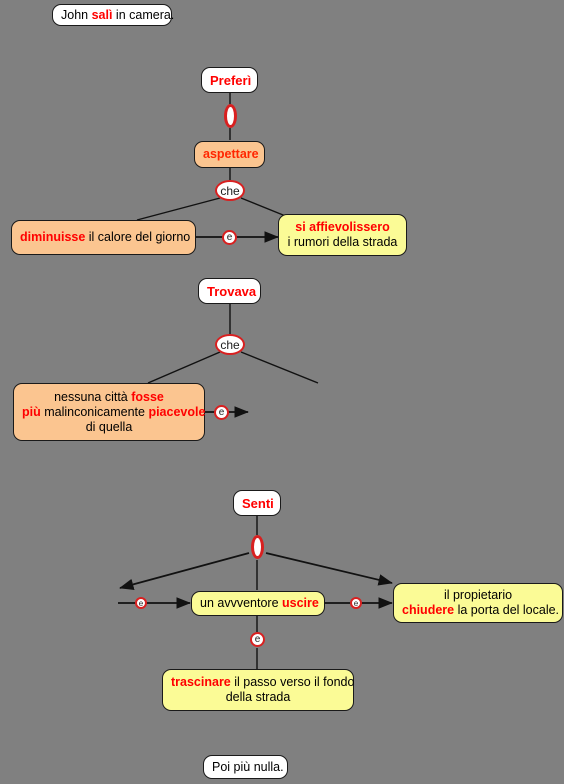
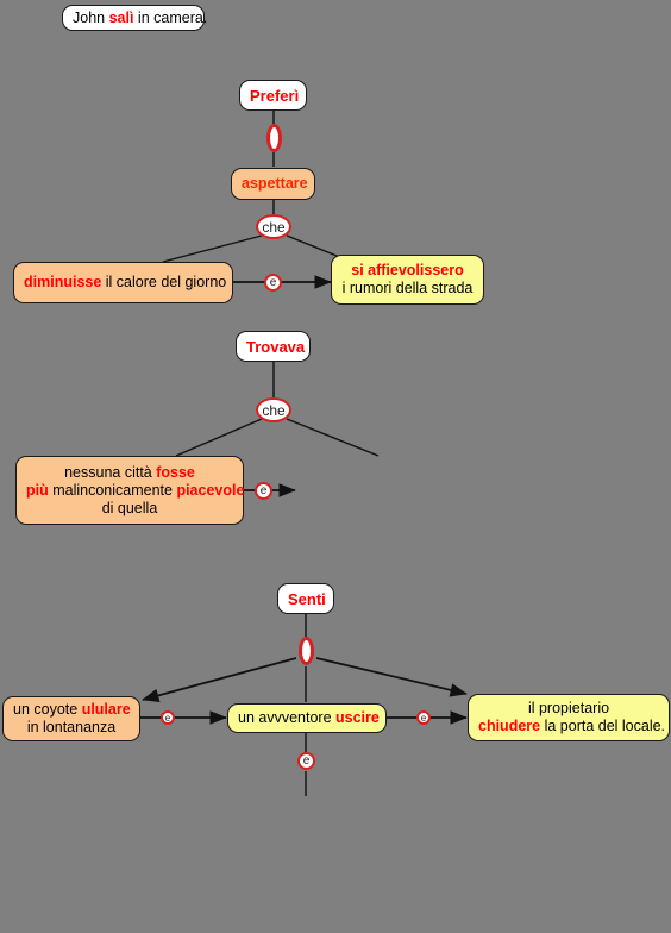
  John salì in camera.
  Preferì
  aspettare
  che
  diminuisse il calore del giorno
  e
  si affievolissero
  i rumori della strada
  Trovava
  che
  nessuna città fosse
  più malinconicamente piacevole
  di quella
  e
  Senti
+ un coyote ululare
+ in lontananza
  e
  un avvventore uscire
  e
  il propietario
  chiudere la porta del locale.
  e
- trascinare il passo verso il fondo
- della strada
- Poi più nulla.
